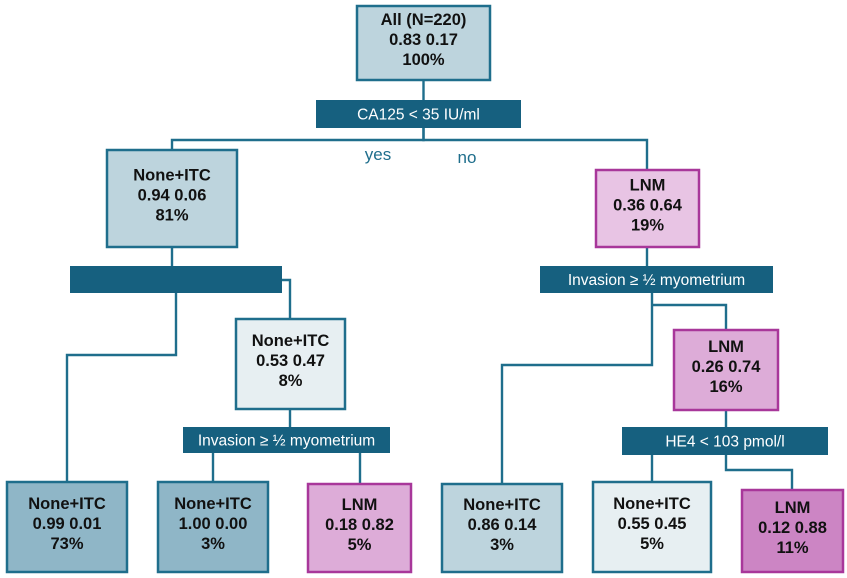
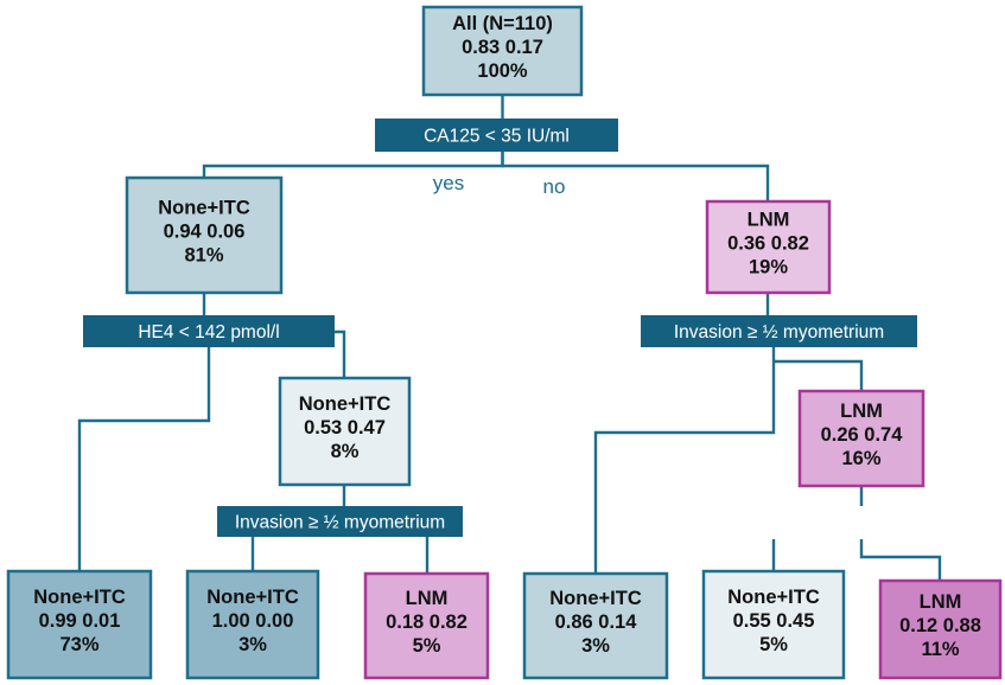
  CA125 < 35 IU/ml
+ HE4 < 142 pmol/l
  Invasion ≥ ½ myometrium
  Invasion ≥ ½ myometrium
- HE4 < 103 pmol/l
- All (N=220)
+ All (N=110)
  0.83 0.17
  100%
  None+ITC
  0.94 0.06
  81%
  LNM
- 0.36 0.64
+ 0.36 0.82
  19%
  None+ITC
  0.53 0.47
  8%
  LNM
  0.26 0.74
  16%
  None+ITC
  0.99 0.01
  73%
  None+ITC
  1.00 0.00
  3%
  LNM
  0.18 0.82
  5%
  None+ITC
  0.86 0.14
  3%
  None+ITC
  0.55 0.45
  5%
  LNM
  0.12 0.88
  11%
  yes
  no
